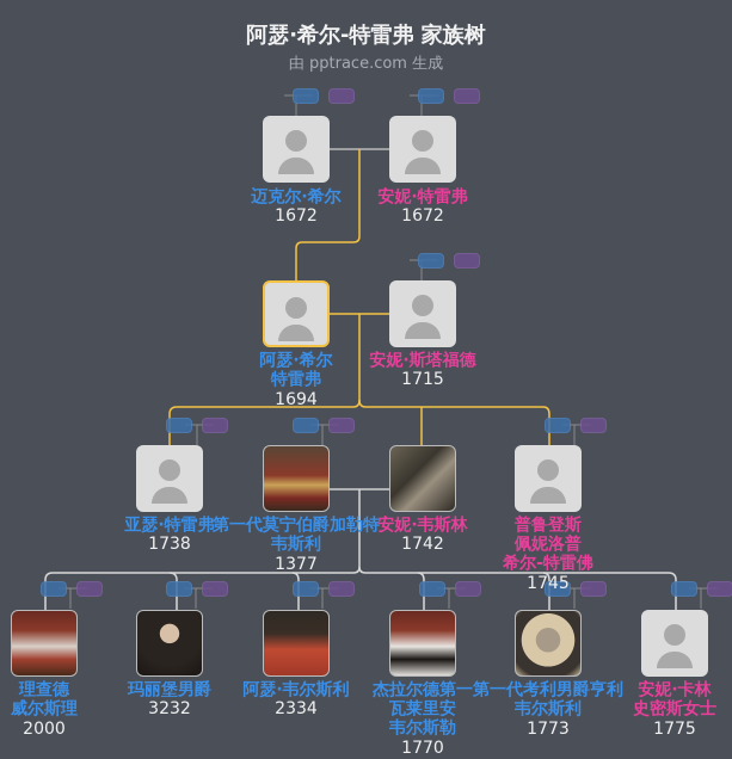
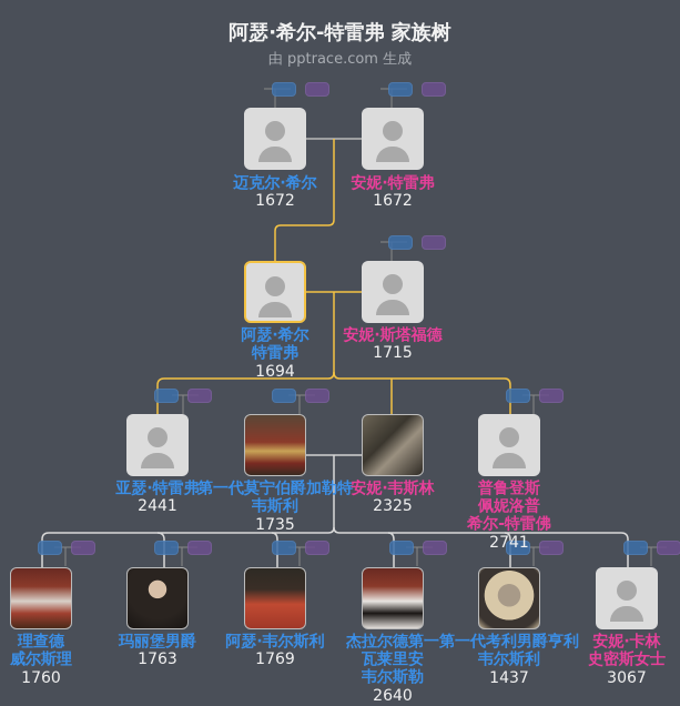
  阿瑟·希尔-特雷弗 家族树
  由 pptrace.com 生成
  迈克尔·希尔
  1672
  安妮·特雷弗
  1672
  阿瑟·希尔
  特雷弗
  1694
  安妮·斯塔福德
  1715
  亚瑟·特雷弗
- 1738
+ 2441
  第一代莫宁伯爵加勒特
  韦斯利
- 1377
+ 1735
  安妮·韦斯林
- 1742
+ 2325
  普鲁登斯
  佩妮洛普
  希尔-特雷佛
- 1745
+ 2741
  理查德
  威尔斯理
- 2000
+ 1760
  玛丽堡男爵
- 3232
+ 1763
  阿瑟·韦尔斯利
- 2334
+ 1769
  杰拉尔德第一
  瓦莱里安
  韦尔斯勒
- 1770
+ 2640
  第一代考利男爵亨利
  韦尔斯利
- 1773
+ 1437
  安妮·卡林
  史密斯女士
- 1775
+ 3067
